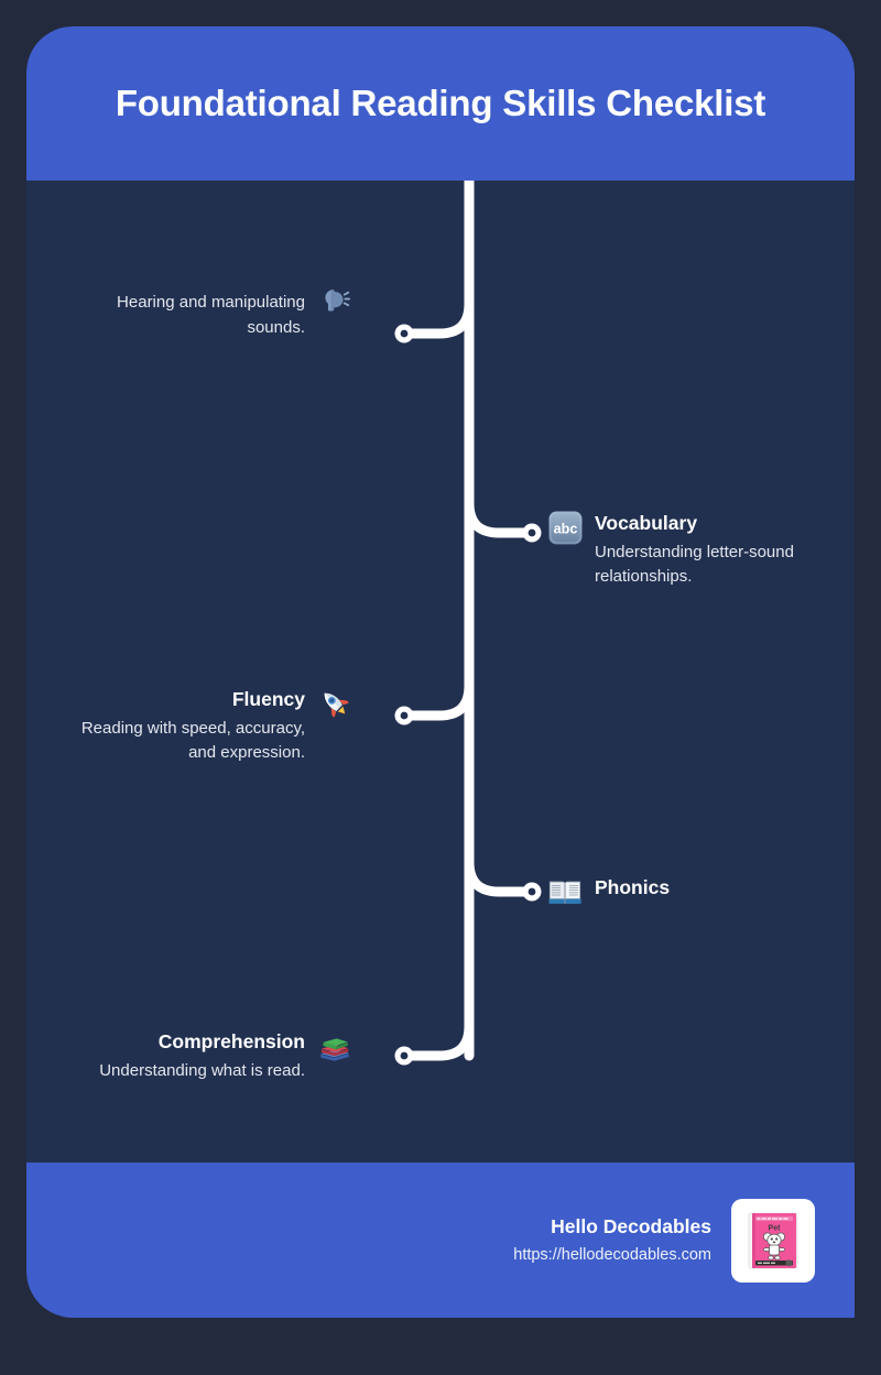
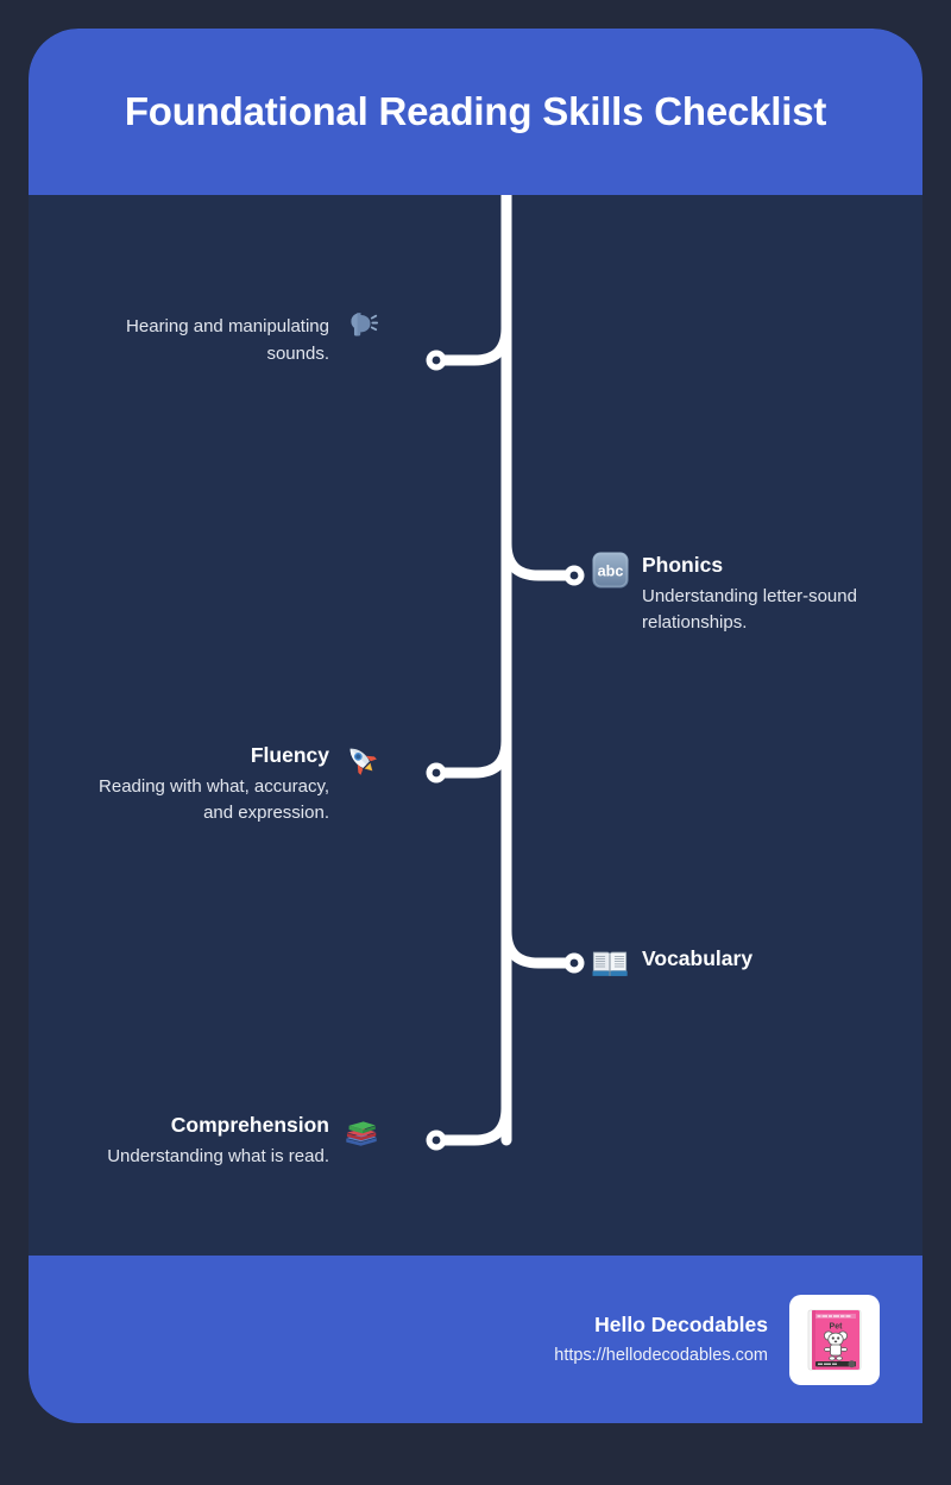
  Foundational Reading Skills Checklist
  Hearing and manipulating sounds.
  abc
- Vocabulary
+ Phonics
  Understanding letter-sound relationships.
  Fluency
- Reading with speed, accuracy, and expression.
+ Reading with what, accuracy, and expression.
- Phonics
+ Vocabulary
  Comprehension
  Understanding what is read.
  Hello Decodables
  https://hellodecodables.com
